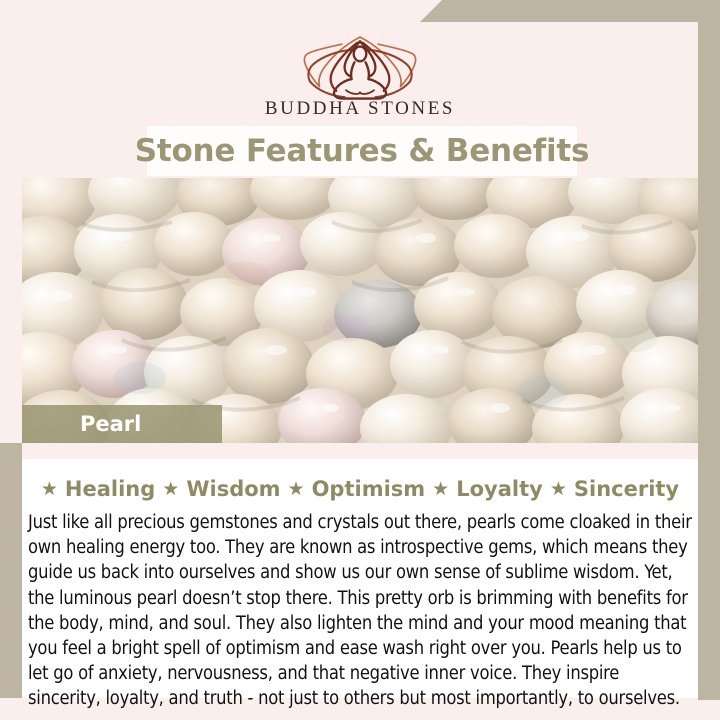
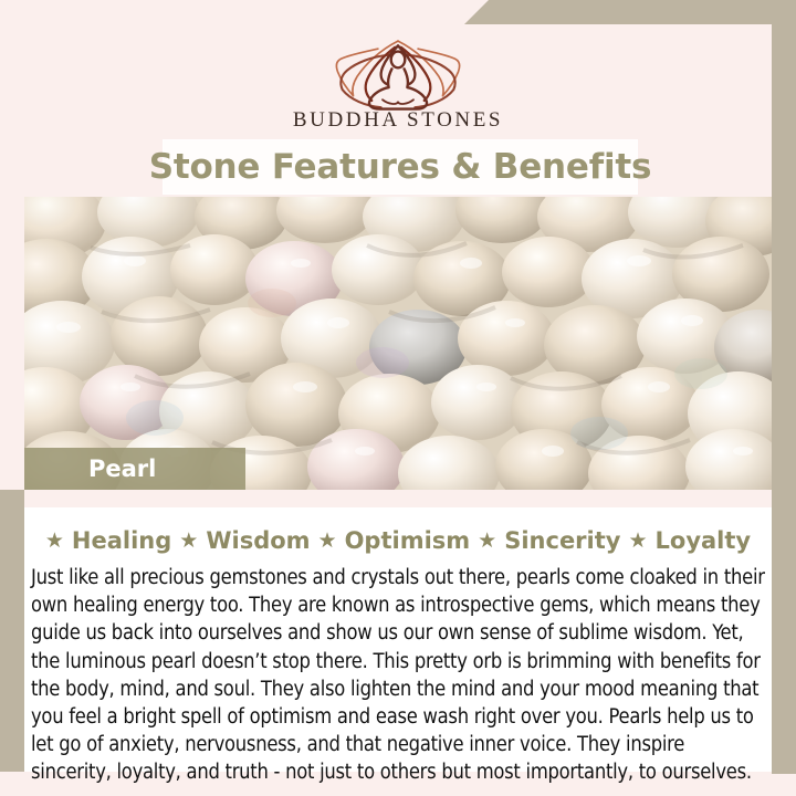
  BUDDHA STONES
  Stone Features & Benefits
  Pearl
  ★
  Healing
  ★
  Wisdom
  ★
  Optimism
  ★
- Loyalty
+ Sincerity
  ★
- Sincerity
+ Loyalty
  Just like all precious gemstones and crystals out there, pearls come cloaked in their own healing energy too. They are known as introspective gems, which means they guide us back into ourselves and show us our own sense of sublime wisdom. Yet, the luminous pearl doesn’t stop there. This pretty orb is brimming with benefits for the body, mind, and soul. They also lighten the mind and your mood meaning that you feel a bright spell of optimism and ease wash right over you. Pearls help us to let go of anxiety, nervousness, and that negative inner voice. They inspire sincerity, loyalty, and truth - not just to others but most importantly, to ourselves.
